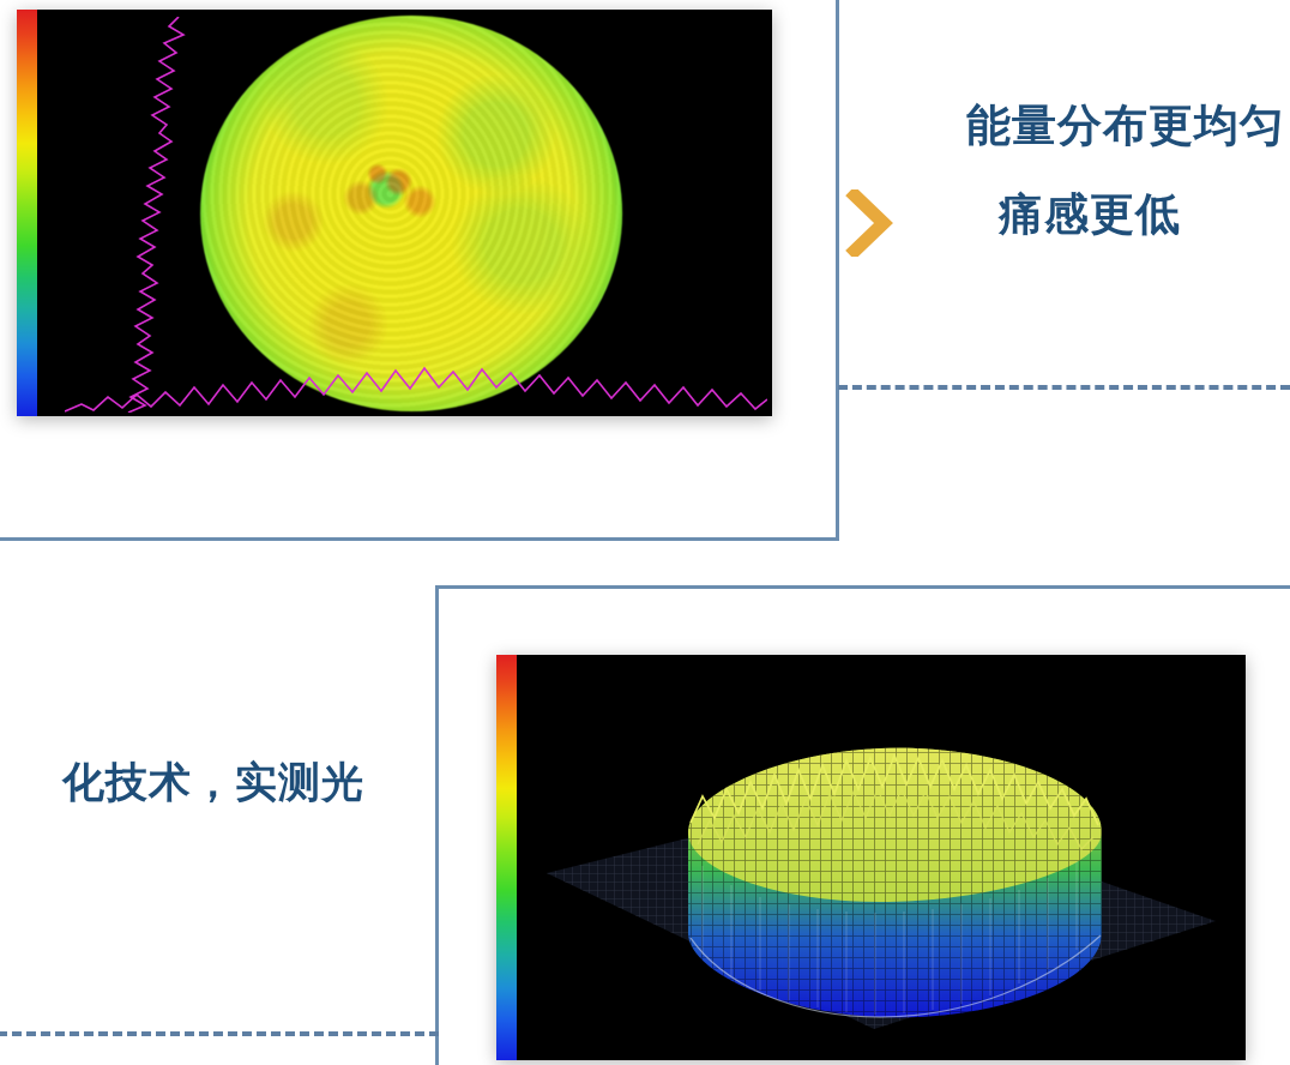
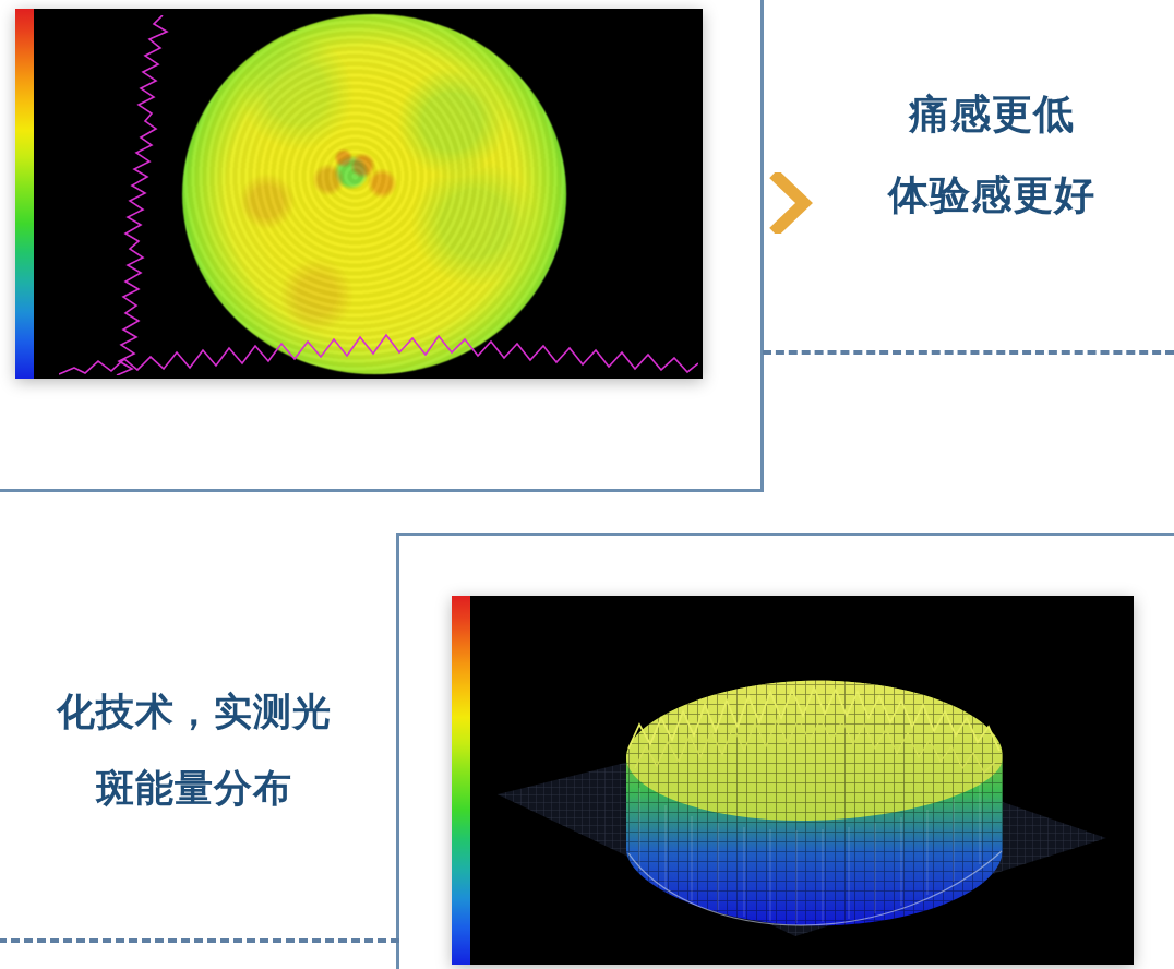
- 能量分布更均匀
  痛感更低
+ 体验感更好
  化技术，实测光
+ 斑能量分布
